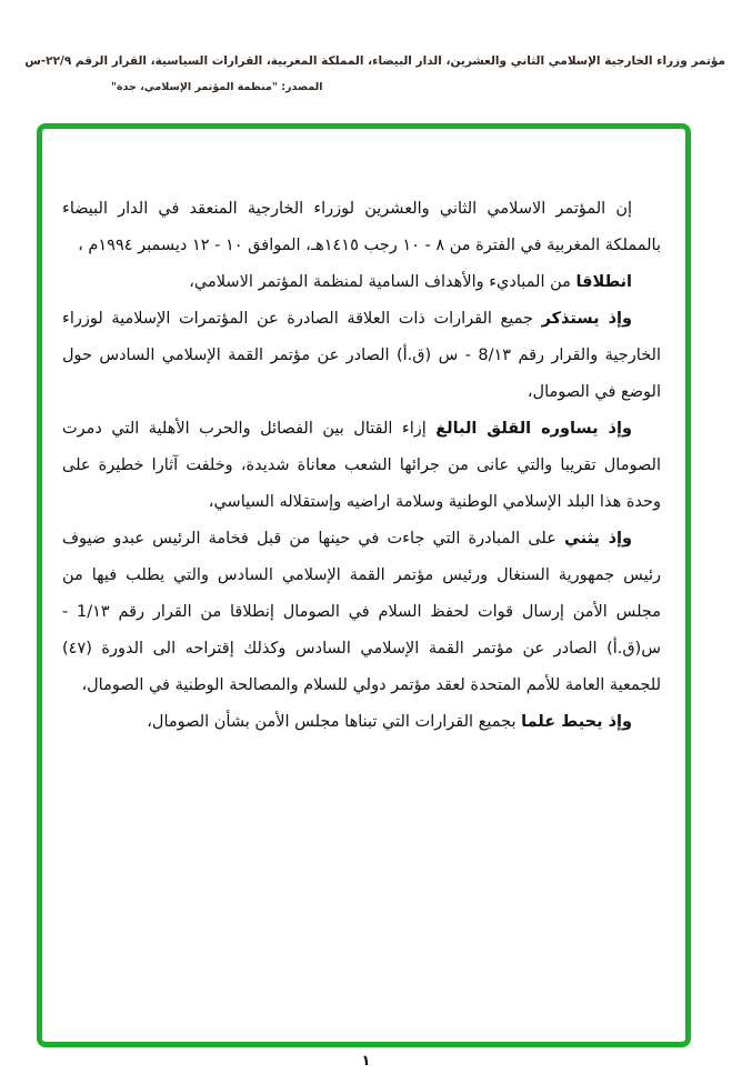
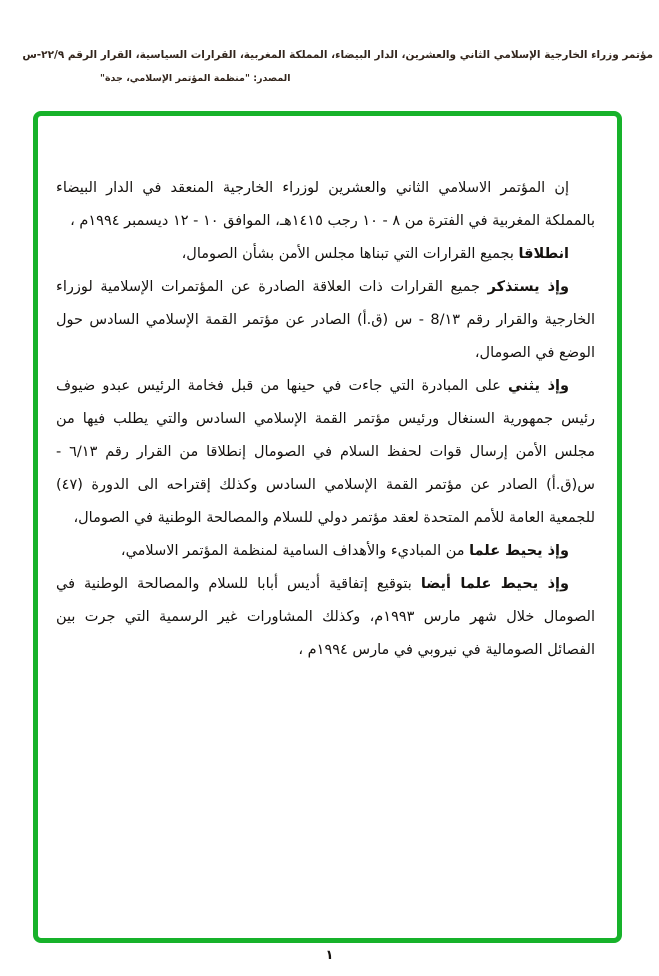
  مؤتمر وزراء الخارجية الإسلامي الثاني والعشرين، الدار البيضاء، المملكة المغربية، القرارات السياسية، القرار الرقم ٢٢/٩-س
  المصدر: "منظمة المؤتمر الإسلامي، جدة"
  إن المؤتمر الاسلامي الثاني والعشرين لوزراء الخارجية المنعقد في الدار البيضاء بالمملكة المغربية في الفترة من ٨ - ١٠ رجب ١٤١٥هـ، الموافق ١٠ - ١٢ ديسمبر ١٩٩٤م ،
- انطلاقا من المباديء والأهداف السامية لمنظمة المؤتمر الاسلامي،
+ انطلاقا بجميع القرارات التي تبناها مجلس الأمن بشأن الصومال،
  وإذ يستذكر جميع القرارات ذات العلاقة الصادرة عن المؤتمرات الإسلامية لوزراء الخارجية والقرار رقم 8/١٣ - س (ق.أ) الصادر عن مؤتمر القمة الإسلامي السادس حول الوضع في الصومال،
- وإذ يساوره القلق البالغ إزاء القتال بين الفصائل والحرب الأهلية التي دمرت الصومال تقريبا والتي عانى من جرائها الشعب معاناة شديدة، وخلفت آثارا خطيرة على وحدة هذا البلد الإسلامي الوطنية وسلامة اراضيه وإستقلاله السياسي،
- وإذ يثني على المبادرة التي جاءت في حينها من قبل فخامة الرئيس عبدو ضيوف رئيس جمهورية السنغال ورئيس مؤتمر القمة الإسلامي السادس والتي يطلب فيها من مجلس الأمن إرسال قوات لحفظ السلام في الصومال إنطلاقا من القرار رقم 1/١٣ - س(ق.أ) الصادر عن مؤتمر القمة الإسلامي السادس وكذلك إقتراحه الى الدورة (٤٧) للجمعية العامة للأمم المتحدة لعقد مؤتمر دولي للسلام والمصالحة الوطنية في الصومال،
+ وإذ يثني على المبادرة التي جاءت في حينها من قبل فخامة الرئيس عبدو ضيوف رئيس جمهورية السنغال ورئيس مؤتمر القمة الإسلامي السادس والتي يطلب فيها من مجلس الأمن إرسال قوات لحفظ السلام في الصومال إنطلاقا من القرار رقم ٦/١٣ - س(ق.أ) الصادر عن مؤتمر القمة الإسلامي السادس وكذلك إقتراحه الى الدورة (٤٧) للجمعية العامة للأمم المتحدة لعقد مؤتمر دولي للسلام والمصالحة الوطنية في الصومال،
- وإذ يحيط علما بجميع القرارات التي تبناها مجلس الأمن بشأن الصومال،
+ وإذ يحيط علما من المباديء والأهداف السامية لمنظمة المؤتمر الاسلامي،
+ وإذ يحيط علما أيضا بتوقيع إتفاقية أديس أبابا للسلام والمصالحة الوطنية في الصومال خلال شهر مارس ١٩٩٣م، وكذلك المشاورات غير الرسمية التي جرت بين الفصائل الصومالية في نيروبي في مارس ١٩٩٤م ،
  ١
